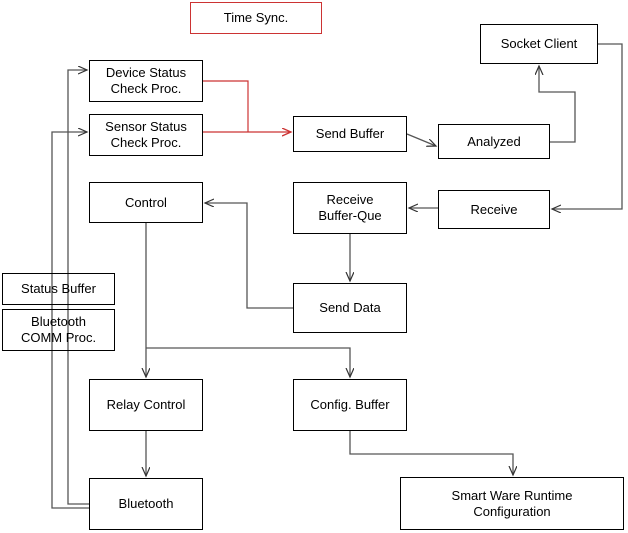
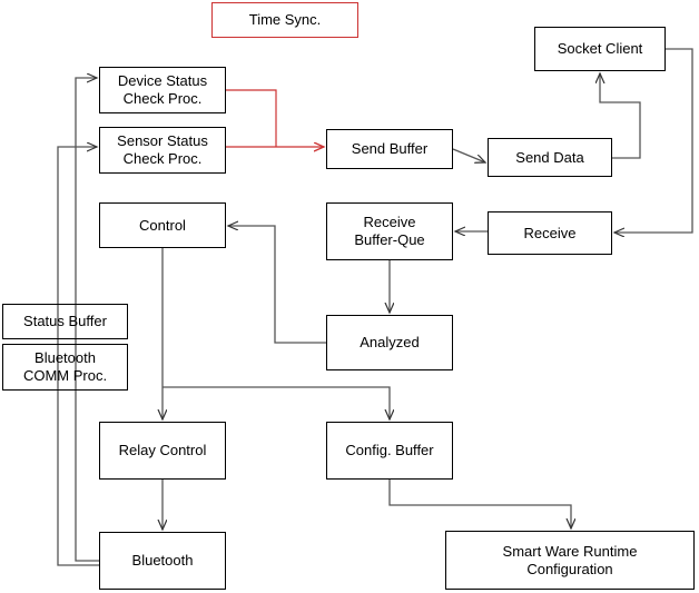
  Time Sync.
  Socket Client
  Device Status
  Check Proc.
  Sensor Status
  Check Proc.
  Send Buffer
- Analyzed
+ Send Data
  Control
  Receive
  Buffer-Que
  Receive
  Status Buffer
  Bluetooth
  COMM Proc.
- Send Data
+ Analyzed
  Relay Control
  Config. Buffer
  Bluetooth
  Smart Ware Runtime
  Configuration
